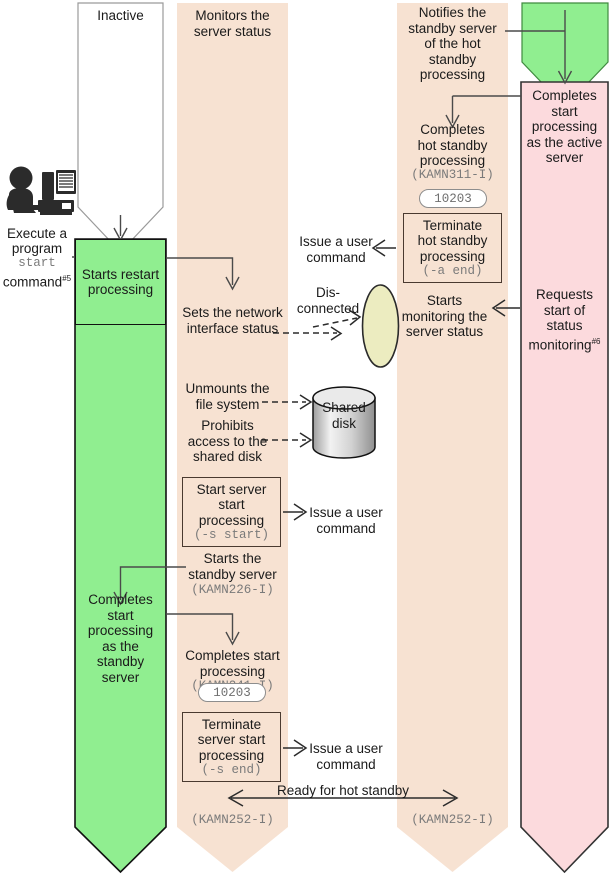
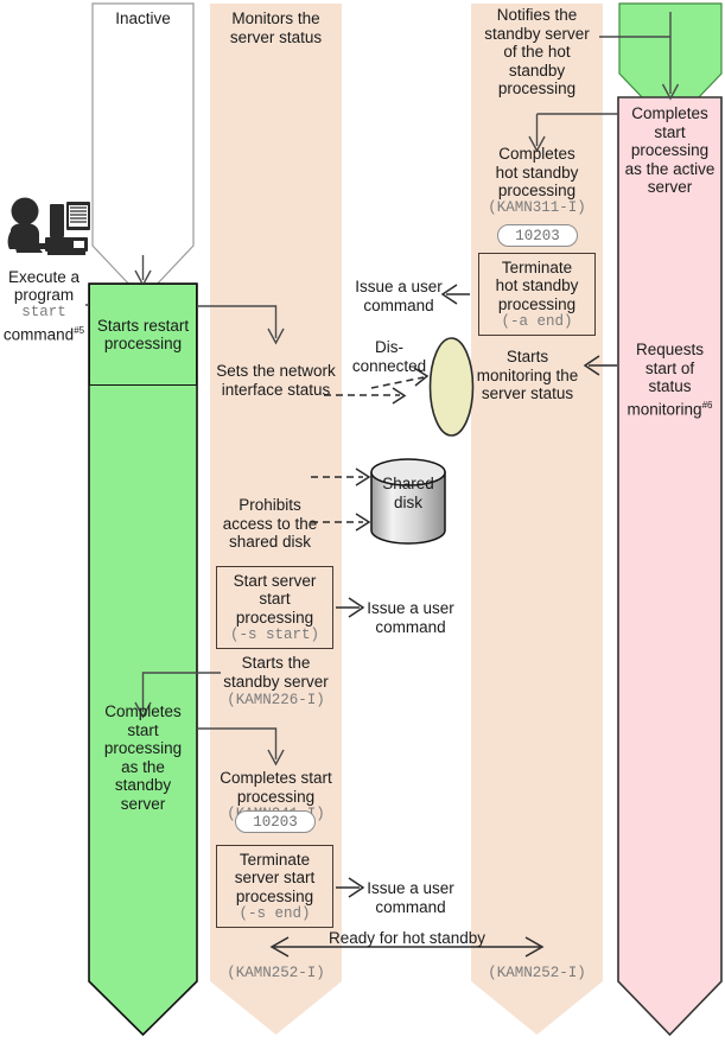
  Inactive
  Monitors the
  server status
  Notifies the
  standby server
  of the hot
  standby
  processing
  Execute a
  program
  start
  command#5
  Starts restart
  processing
  Completes
  start
  processing
  as the
  standby
  server
  Sets the network
  interface status
- Unmounts the
- file system
  Prohibits
  access to the
  shared disk
  Start server
  start
  processing
  (-s start)
  Issue a user
  command
  Starts the
  standby server
  (KAMN226-I)
  Completes start
  processing
  10203
  Terminate
  server start
  processing
  (-s end)
  Issue a user
  command
  (KAMN252-I)
  Completes
  hot standby
  processing
  (KAMN311-I)
  10203
  Terminate
  hot standby
  processing
  (-a end)
  Issue a user
  command
  Starts
  monitoring the
  server status
  (KAMN252-I)
  Completes
  start
  processing
  as the active
  server
  Requests
  start of
  status
  monitoring#6
  Dis-
  connected
  Shared
  disk
  Ready for hot standby
